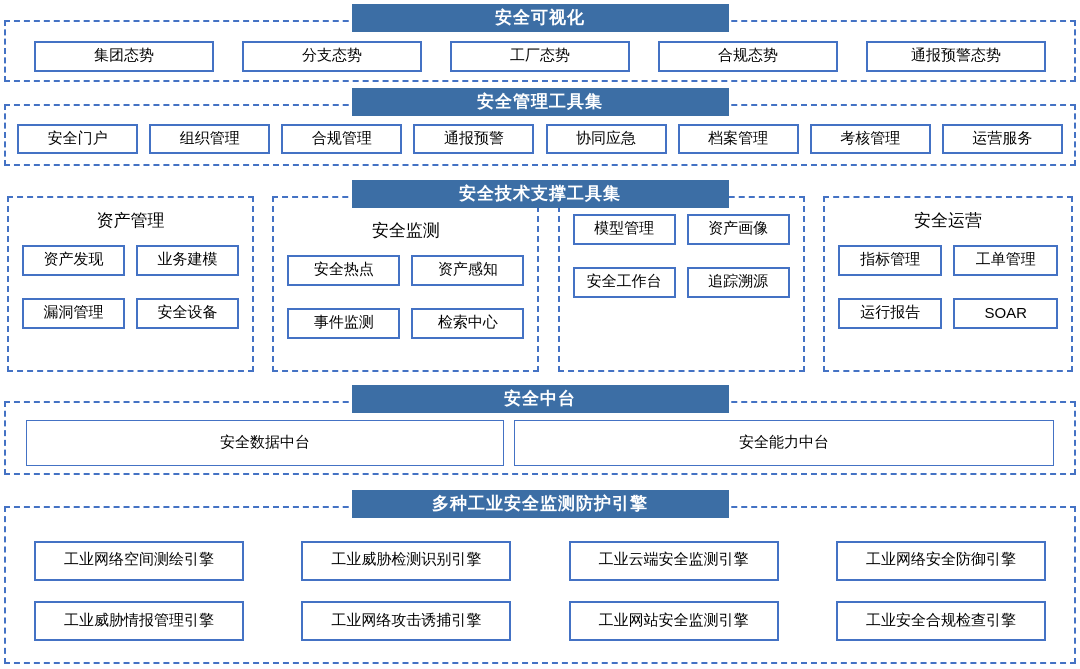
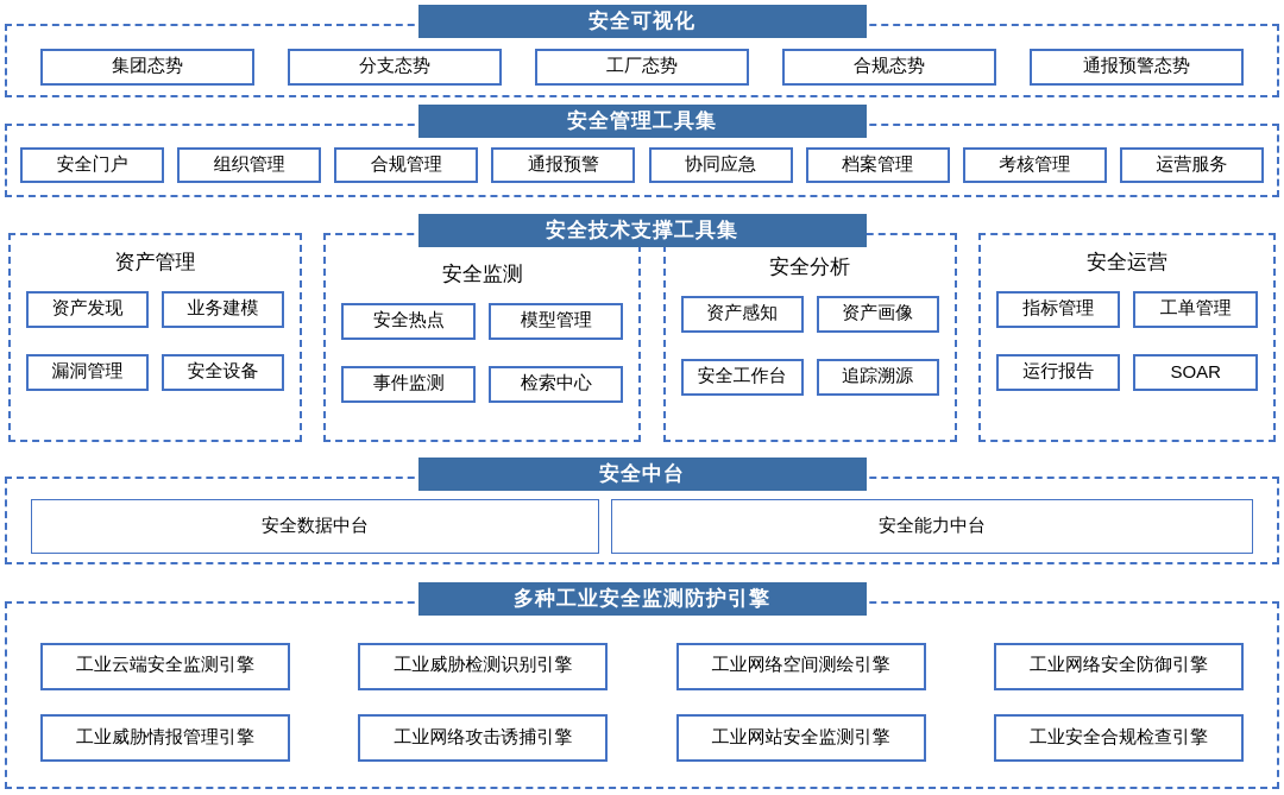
  安全可视化
  集团态势
  分支态势
  工厂态势
  合规态势
  通报预警态势
  安全管理工具集
  安全门户
  组织管理
  合规管理
  通报预警
  协同应急
  档案管理
  考核管理
  运营服务
  安全技术支撑工具集
  资产管理
  资产发现
  业务建模
  漏洞管理
  安全设备
  安全监测
  安全热点
- 资产感知
+ 模型管理
  事件监测
  检索中心
+ 安全分析
- 模型管理
+ 资产感知
  资产画像
  安全工作台
  追踪溯源
  安全运营
  指标管理
  工单管理
  运行报告
  SOAR
  安全中台
  安全数据中台
  安全能力中台
  多种工业安全监测防护引擎
- 工业网络空间测绘引擎
+ 工业云端安全监测引擎
  工业威胁检测识别引擎
- 工业云端安全监测引擎
+ 工业网络空间测绘引擎
  工业网络安全防御引擎
  工业威胁情报管理引擎
  工业网络攻击诱捕引擎
  工业网站安全监测引擎
  工业安全合规检查引擎
